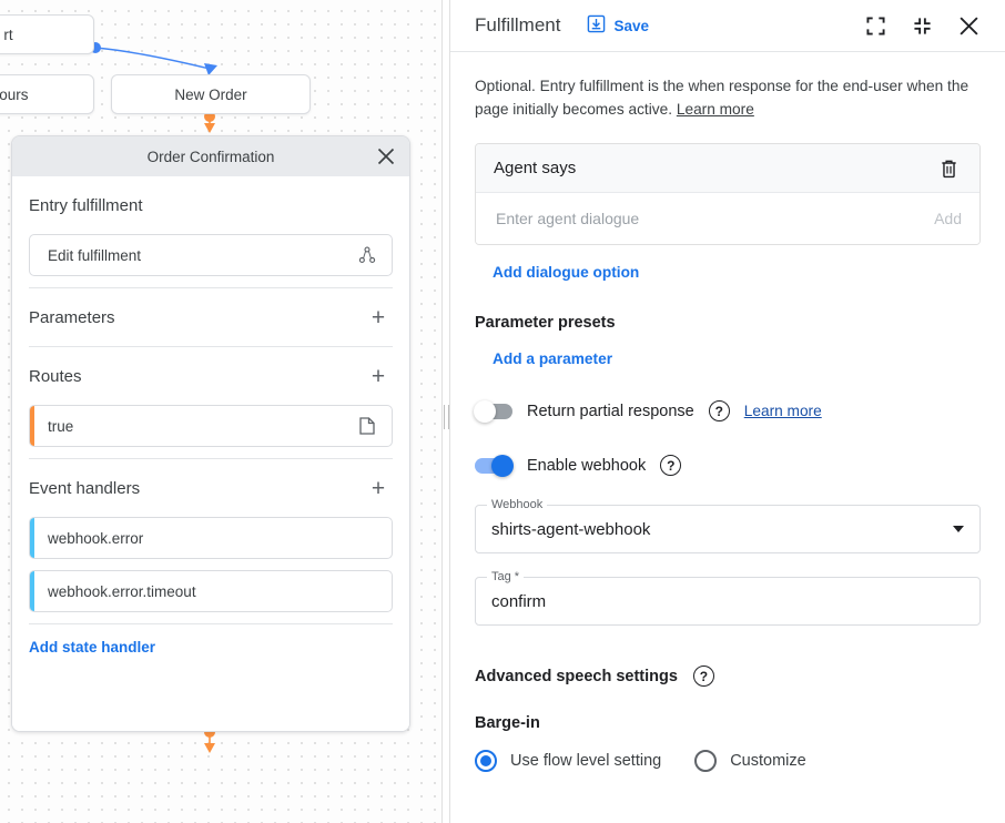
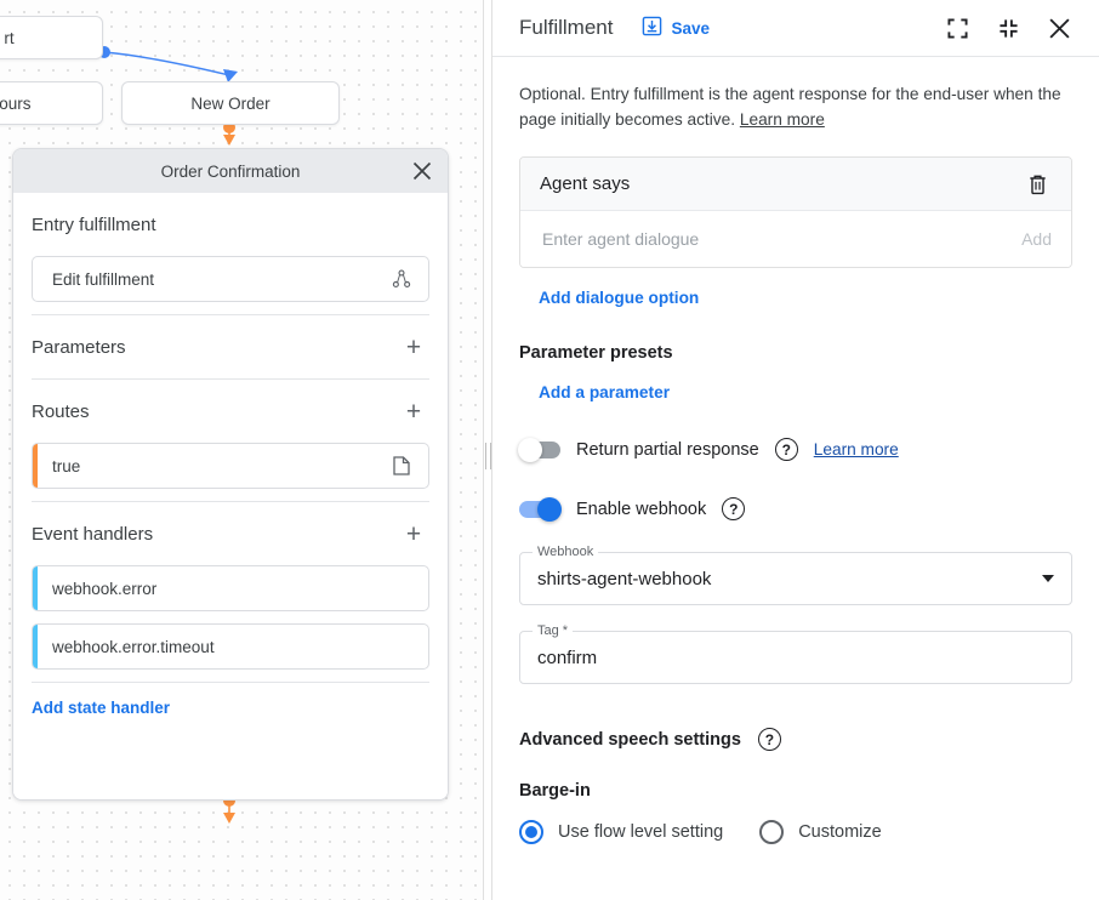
  rt
  ours
  New Order
  Order Confirmation
  Entry fulfillment
  Edit fulfillment
  Parameters
  +
  Routes
  +
  true
  Event handlers
  +
  webhook.error
  webhook.error.timeout
  Add state handler
  Fulfillment
  Save
- Optional. Entry fulfillment is the when response for the end-user when the page initially becomes active. Learn more
+ Optional. Entry fulfillment is the agent response for the end-user when the page initially becomes active. Learn more
  Agent says
  Enter agent dialogue
  Add
  Add dialogue option
  Parameter presets
  Add a parameter
  Return partial response
  ?
  Learn more
  Enable webhook
  ?
  Webhook
  shirts-agent-webhook
  Tag *
  confirm
  Advanced speech settings
  ?
  Barge-in
  Use flow level setting
  Customize
